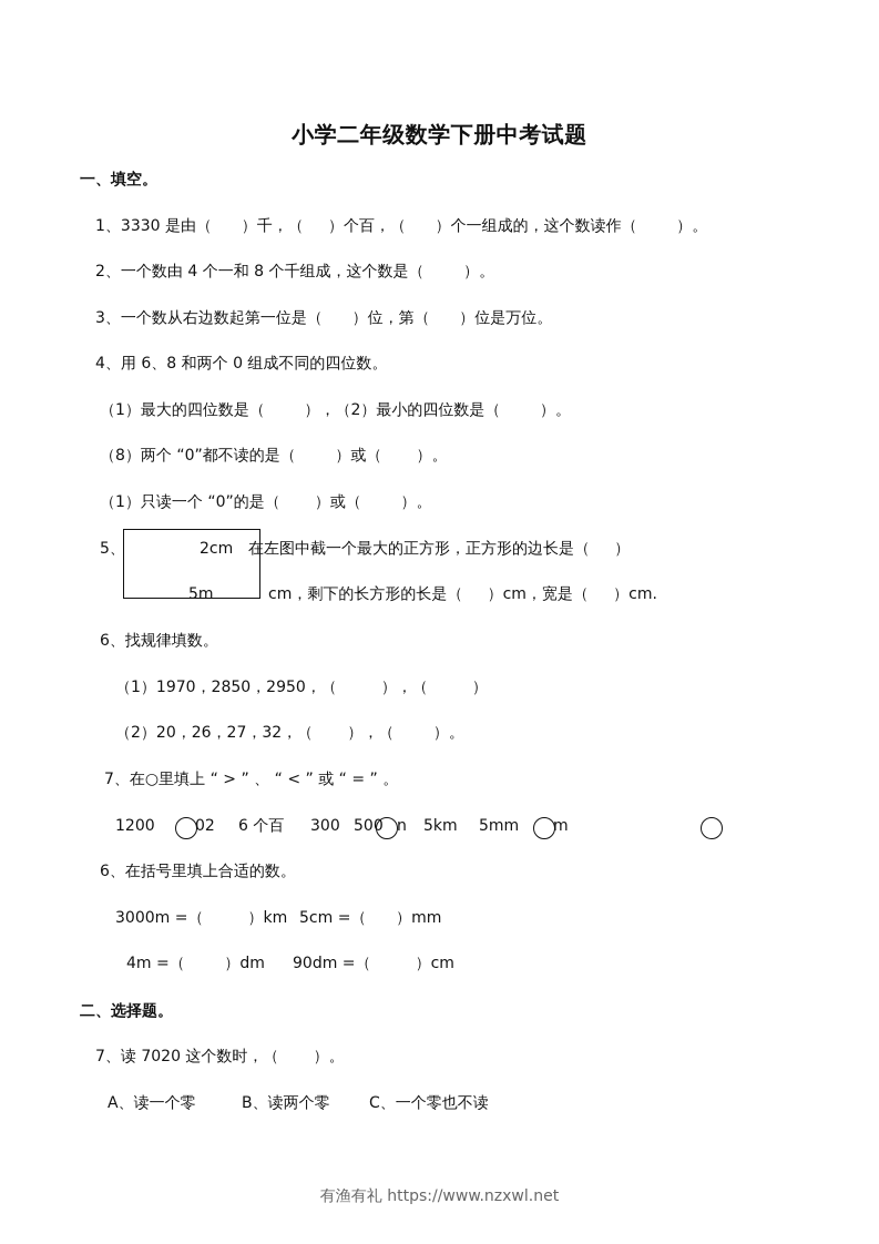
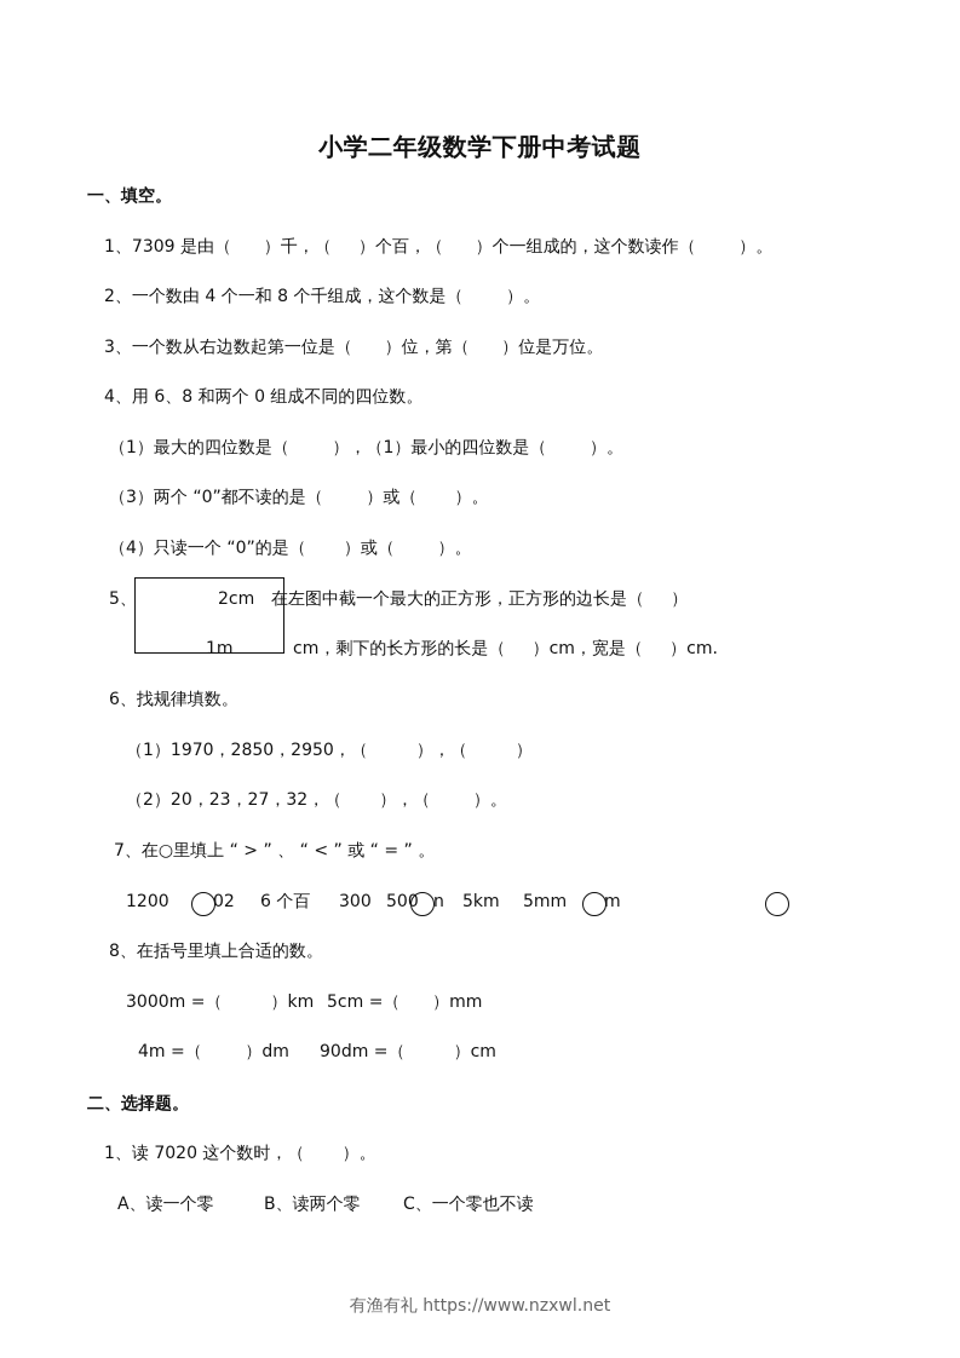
  小学二年级数学下册中考试题
  一、填空。
- 1、3330 是由（ ）千，（ ）个百，（ ）个一组成的，这个数读作（ ）。
+ 1、7309 是由（ ）千，（ ）个百，（ ）个一组成的，这个数读作（ ）。
  2、一个数由 4 个一和 8 个千组成，这个数是（ ）。
  3、一个数从右边数起第一位是（ ）位，第（ ）位是万位。
  4、用 6、8 和两个 0 组成不同的四位数。
- （1）最大的四位数是（ ），（2）最小的四位数是（ ）。
+ （1）最大的四位数是（ ），（1）最小的四位数是（ ）。
- （8）两个 “0”都不读的是（ ）或（ ）。
+ （3）两个 “0”都不读的是（ ）或（ ）。
- （1）只读一个 “0”的是（ ）或（ ）。
+ （4）只读一个 “0”的是（ ）或（ ）。
  5、
  2cm
- 5m
+ 1m
  在左图中截一个最大的正方形，正方形的边长是（ ）
  cm，剩下的长方形的长是（ ）cm，宽是（ ）cm.
  6、找规律填数。
  （1）1970，2850，2950，（ ），（ ）
- （2）20，26，27，32，（ ），（ ）。
+ （2）20，23，27，32，（ ），（ ）。
  7、在○里填上 “ > ” 、 “ < ” 或 “ = ” 。
  1200
  02
  6 个百
  300
  500
  n
  5km
  5mm
  m
- 6、在括号里填上合适的数。
+ 8、在括号里填上合适的数。
  3000m =（ ）km
  5cm =（ ）mm
  4m =（ ）dm
  90dm =（ ）cm
  二、选择题。
- 7、读 7020 这个数时，（ ）。
+ 1、读 7020 这个数时，（ ）。
  A、读一个零
  B、读两个零
  C、一个零也不读
  有渔有礼 https://www.nzxwl.net
